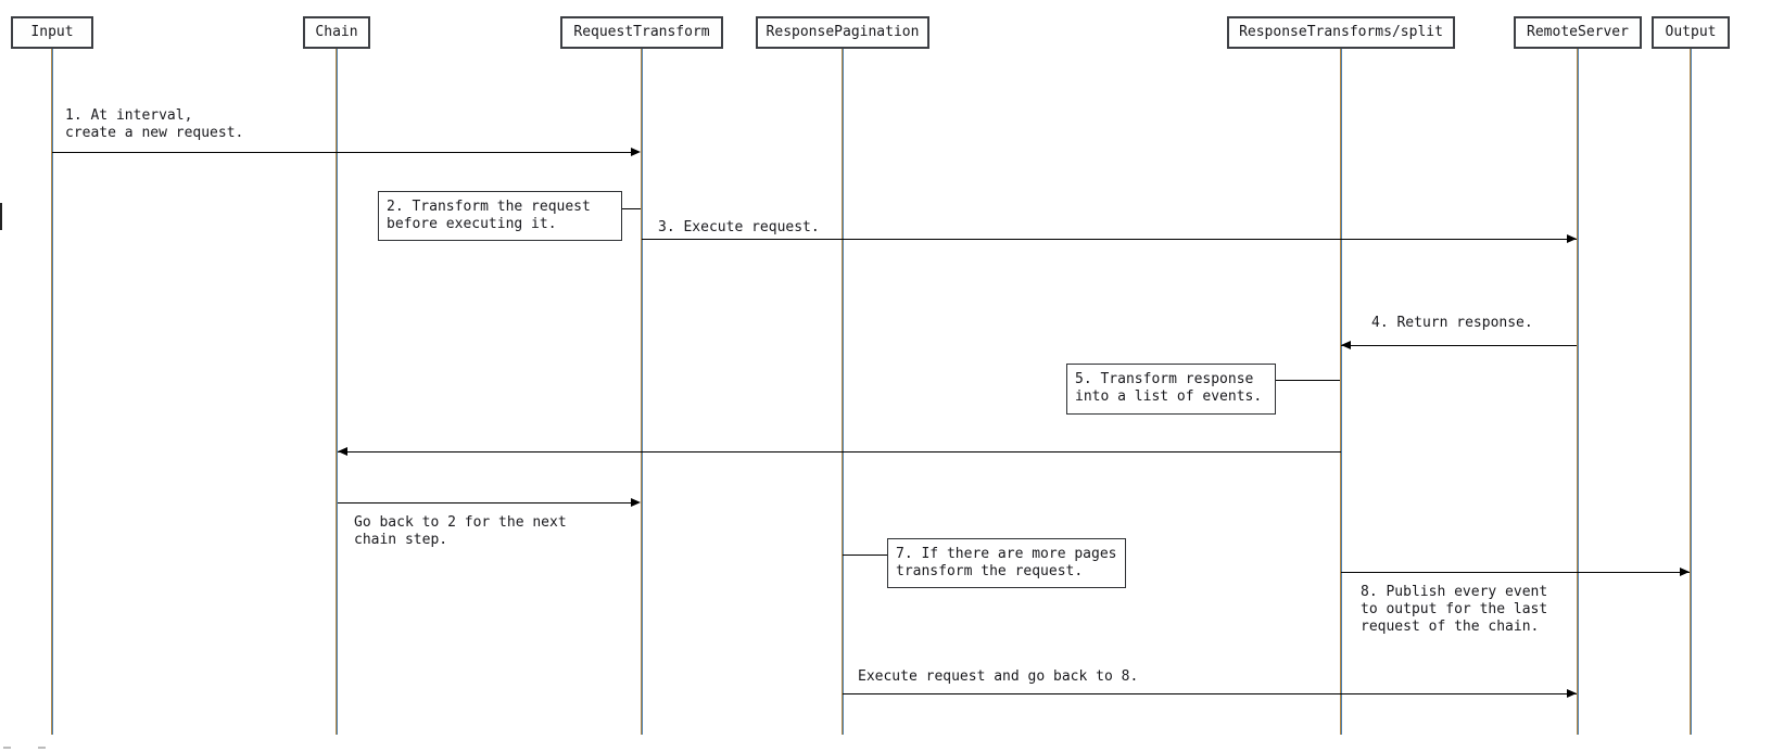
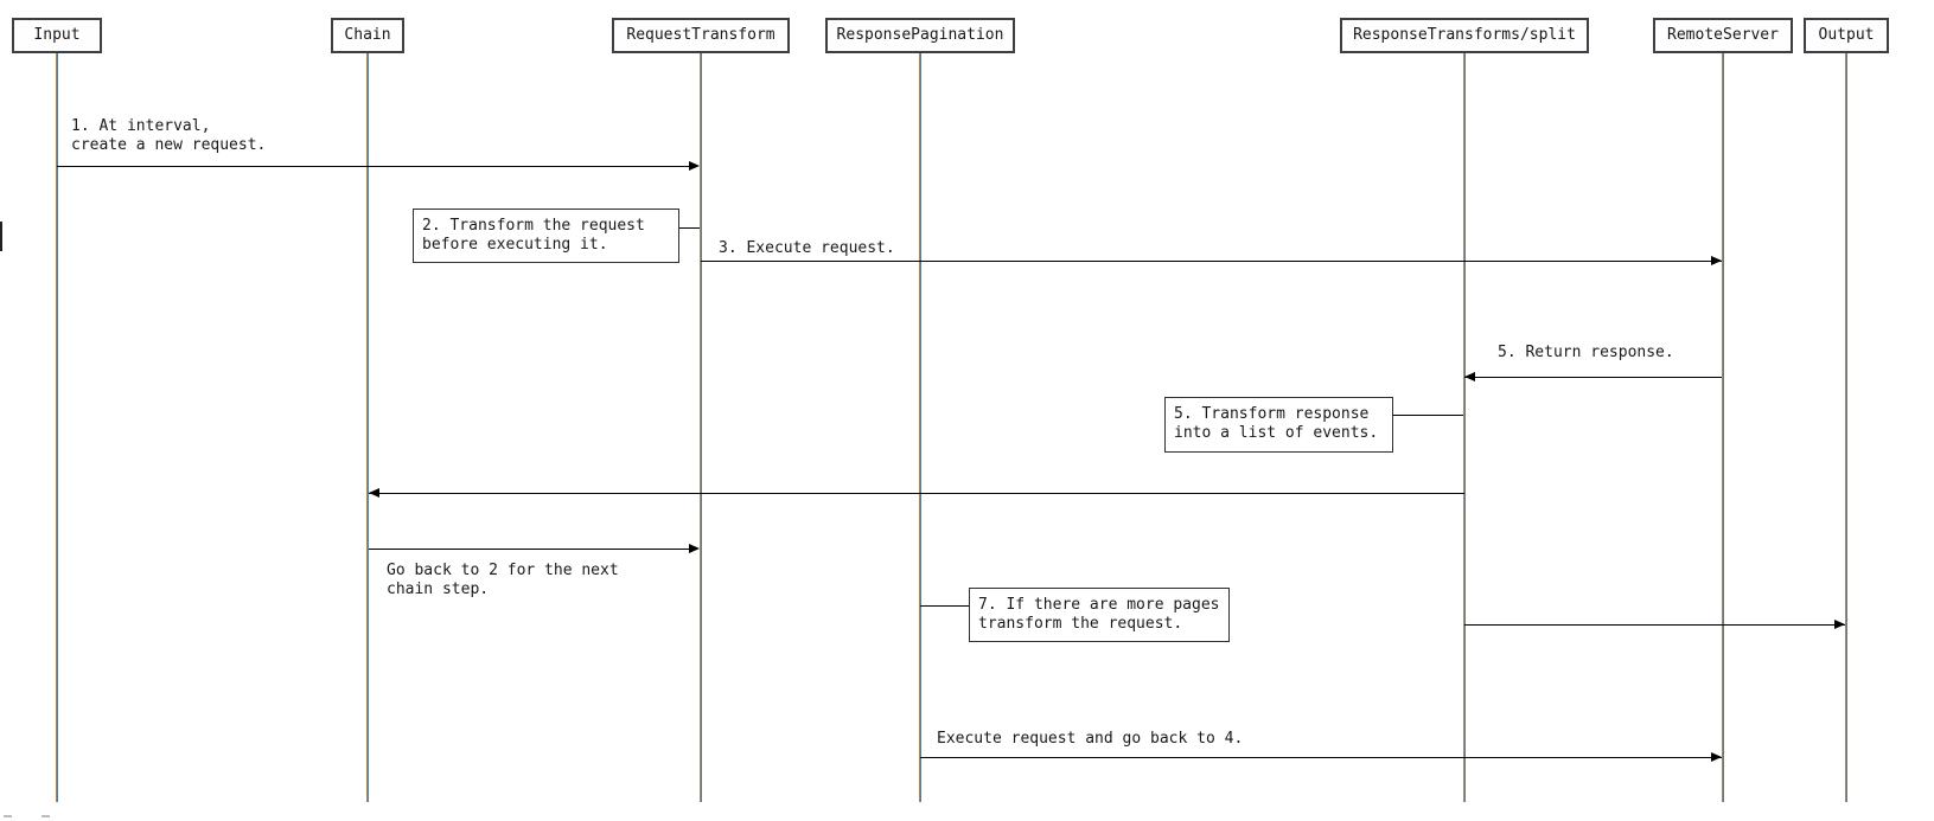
  Input
  Chain
  RequestTransform
  ResponsePagination
  ResponseTransforms/split
  RemoteServer
  Output
  1. At interval,
  create a new request.
  2. Transform the request
  before executing it.
  3. Execute request.
- 4. Return response.
+ 5. Return response.
  5. Transform response
  into a list of events.
  Go back to 2 for the next
  chain step.
  7. If there are more pages
  transform the request.
- 8. Publish every event
- to output for the last
- request of the chain.
- Execute request and go back to 8.
+ Execute request and go back to 4.
